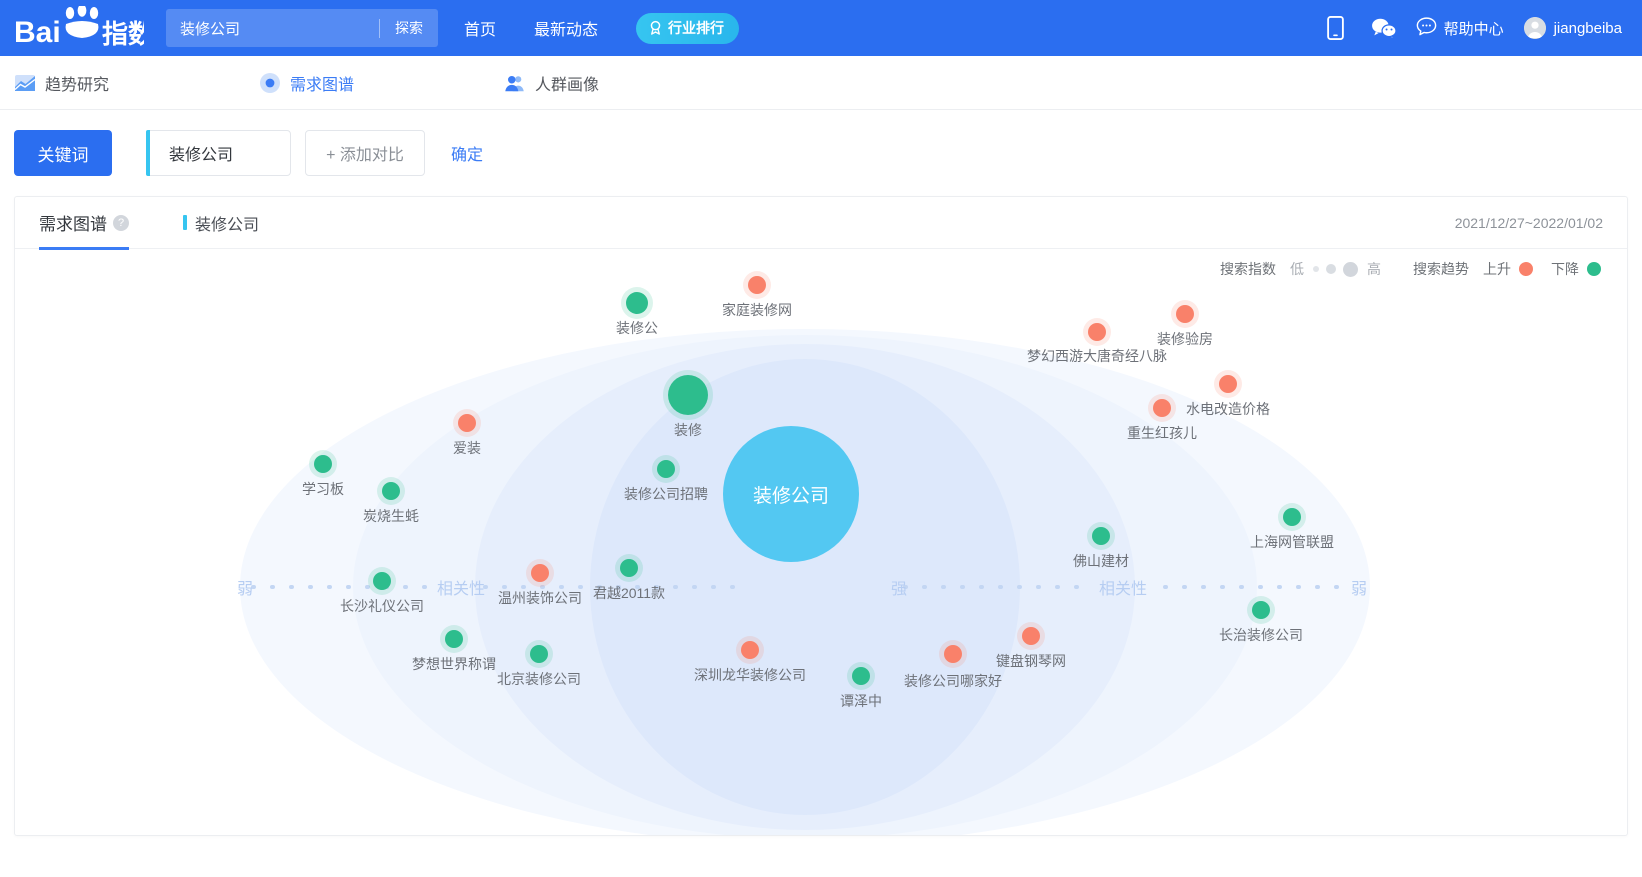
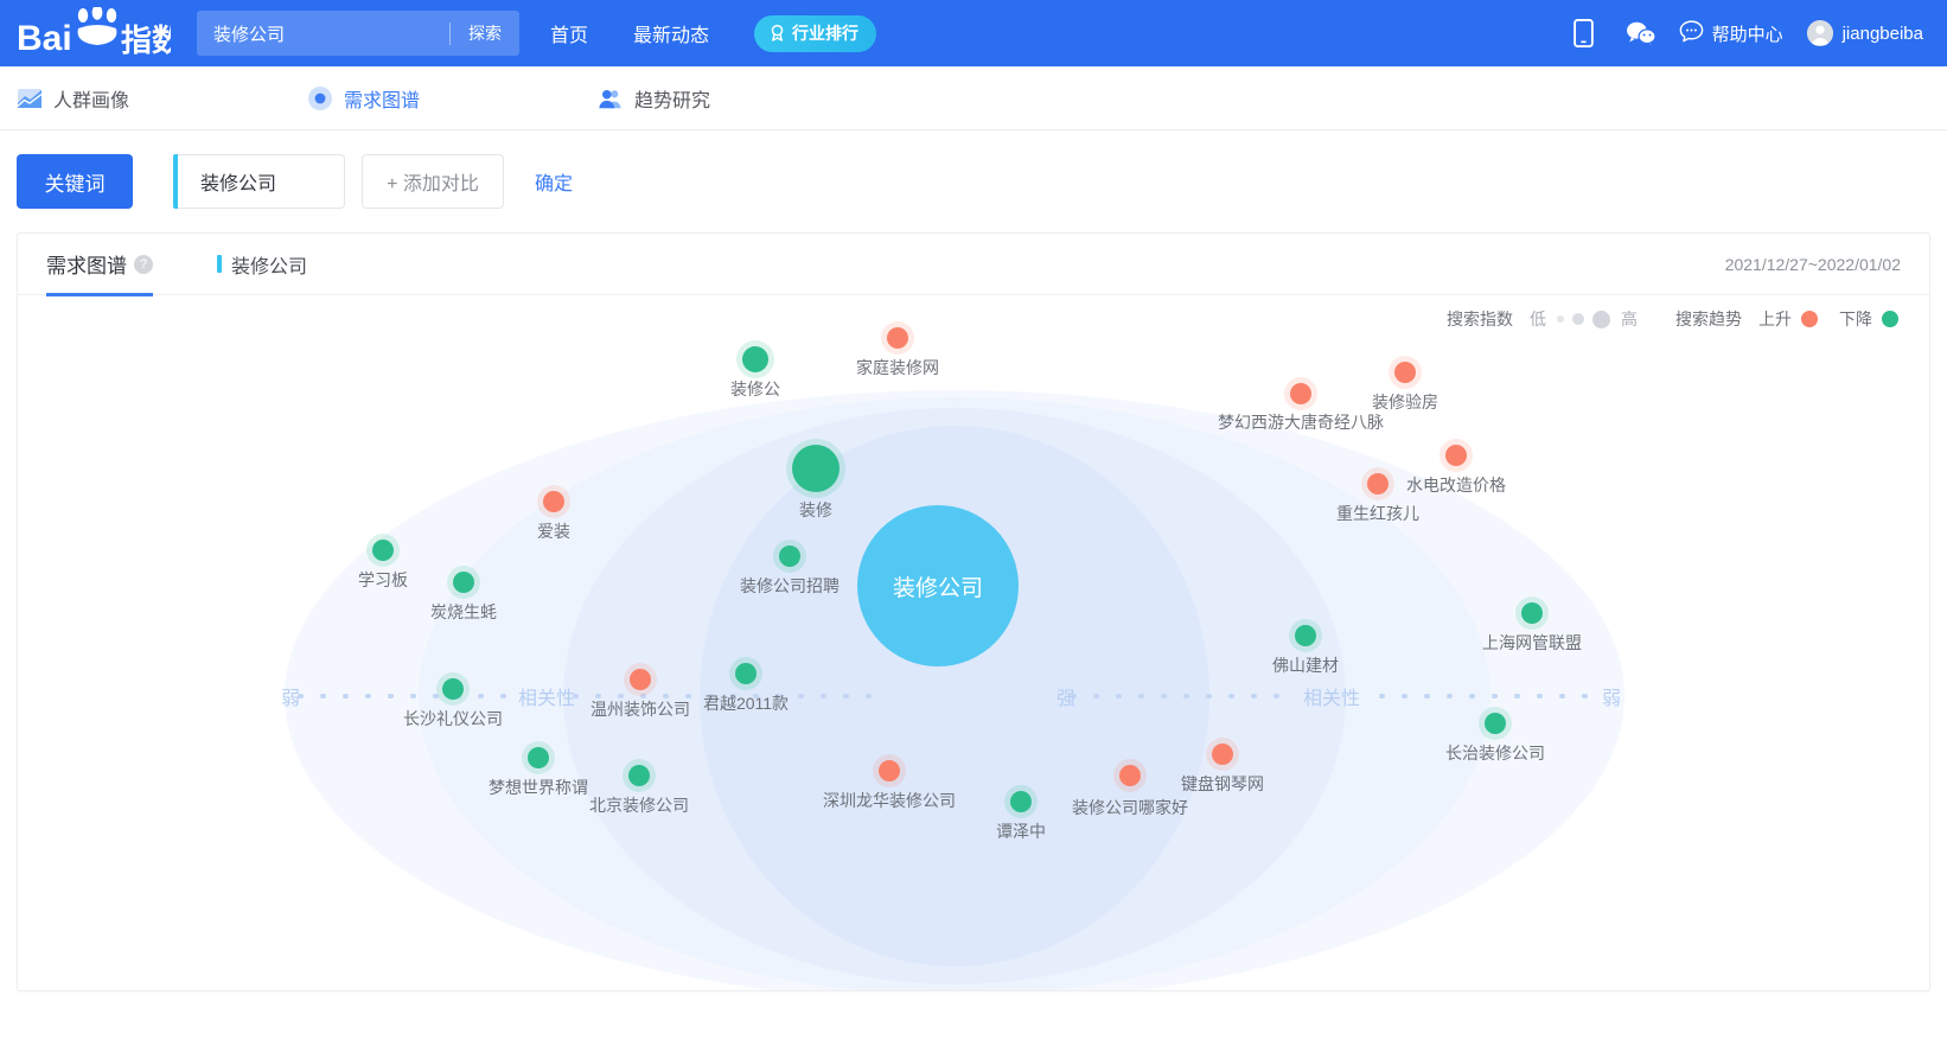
  Bai
  指数
  装修公司
  探索
  首页
  最新动态
  行业排行
  帮助中心
  jiangbeiba
- 趋势研究
+ 人群画像
  需求图谱
- 人群画像
+ 趋势研究
  关键词
  装修公司
  + 添加对比
  确定
  需求图谱
  ?
  装修公司
  2021/12/27~2022/01/02
  搜索指数
  低
  高
  搜索趋势
  上升
  下降
  弱
  相关性
  强
  相关性
  弱
  装修公司
  装修公
  家庭装修网
  梦幻西游大唐奇经八脉
  装修验房
  水电改造价格
  重生红孩儿
  装修
  爱装
  学习板
  炭烧生蚝
  装修公司招聘
  佛山建材
  上海网管联盟
  长沙礼仪公司
  温州装饰公司
  君越2011款
  长治装修公司
  梦想世界称谓
  北京装修公司
  深圳龙华装修公司
  键盘钢琴网
  装修公司哪家好
  谭泽中
